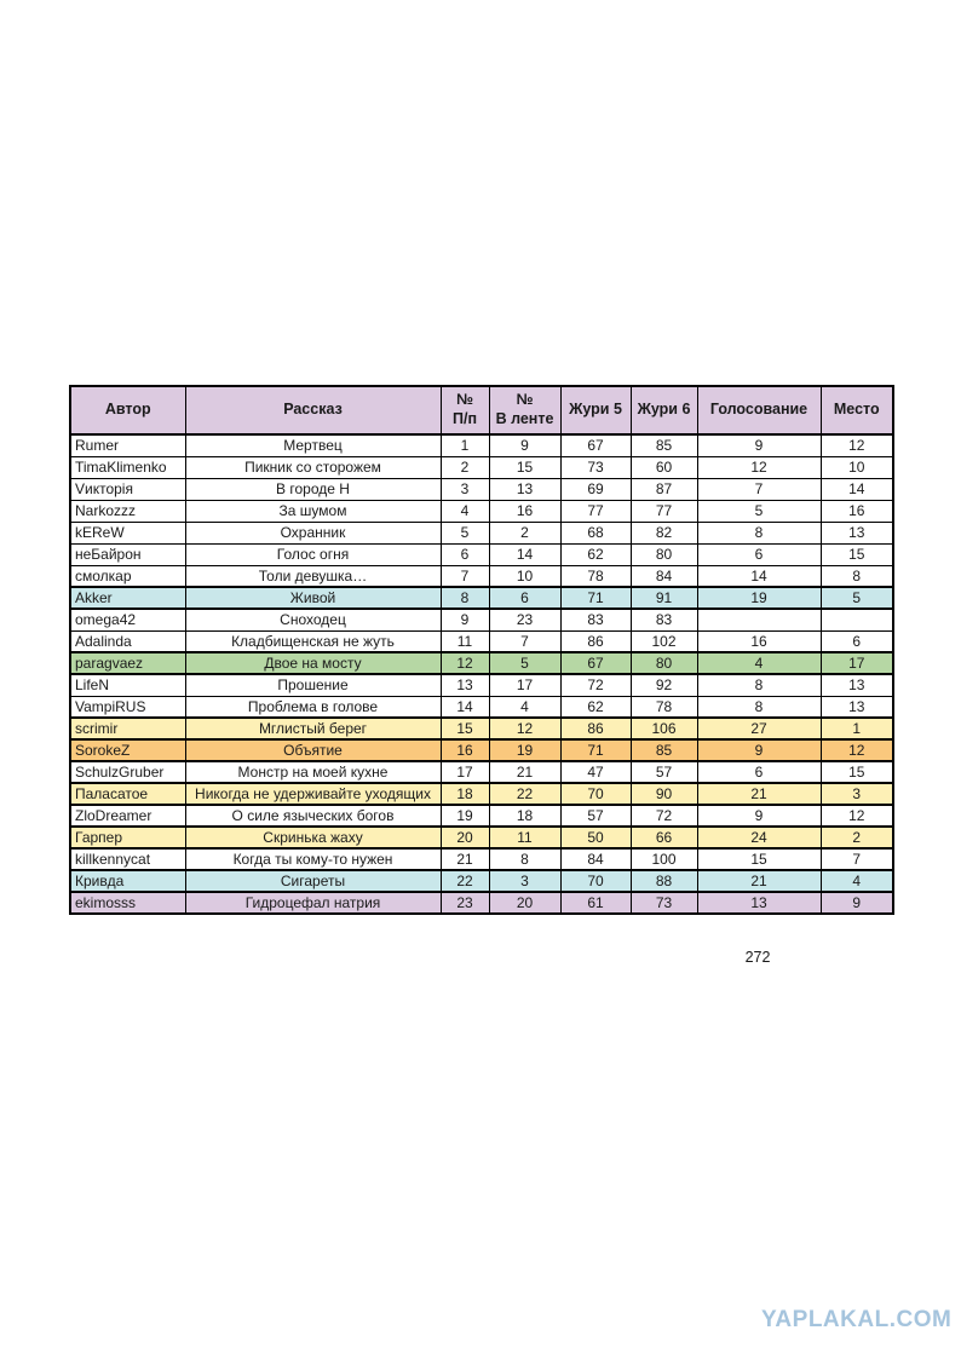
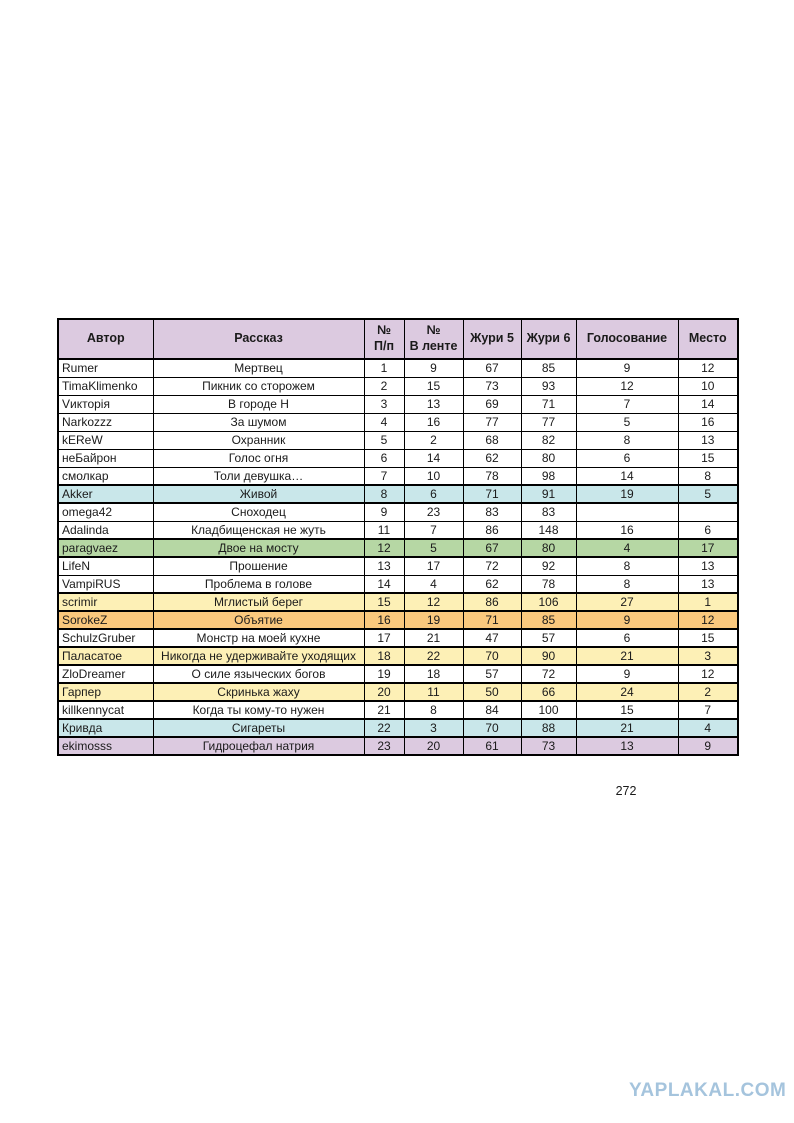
  Автор	Рассказ	№ П/п	№ В ленте	Жури 5	Жури 6	Голосование	Место
  Rumer	Мертвец	1	9	67	85	9	12
- TimaKlimenko	Пикник со сторожем	2	15	73	60	12	10
+ TimaKlimenko	Пикник со сторожем	2	15	73	93	12	10
- Vикторія	В городе Н	3	13	69	87	7	14
+ Vикторія	В городе Н	3	13	69	71	7	14
  Narkozzz	За шумом	4	16	77	77	5	16
  kEReW	Охранник	5	2	68	82	8	13
  неБайрон	Голос огня	6	14	62	80	6	15
- смолкар	Толи девушка…	7	10	78	84	14	8
+ смолкар	Толи девушка…	7	10	78	98	14	8
  Akker	Живой	8	6	71	91	19	5
  omega42	Сноходец	9	23	83	83
- Adalinda	Кладбищенская не жуть	11	7	86	102	16	6
+ Adalinda	Кладбищенская не жуть	11	7	86	148	16	6
  paragvaez	Двое на мосту	12	5	67	80	4	17
  LifeN	Прошение	13	17	72	92	8	13
  VampiRUS	Проблема в голове	14	4	62	78	8	13
  scrimir	Мглистый берег	15	12	86	106	27	1
  SorokeZ	Объятие	16	19	71	85	9	12
  SchulzGruber	Монстр на моей кухне	17	21	47	57	6	15
  Паласатое	Никогда не удерживайте уходящих	18	22	70	90	21	3
  ZloDreamer	О силе языческих богов	19	18	57	72	9	12
  Гарпер	Скринька жаху	20	11	50	66	24	2
  killkennycat	Когда ты кому-то нужен	21	8	84	100	15	7
  Кривда	Сигареты	22	3	70	88	21	4
  ekimosss	Гидроцефал натрия	23	20	61	73	13	9
  272
  YAPLAKAL.COM
